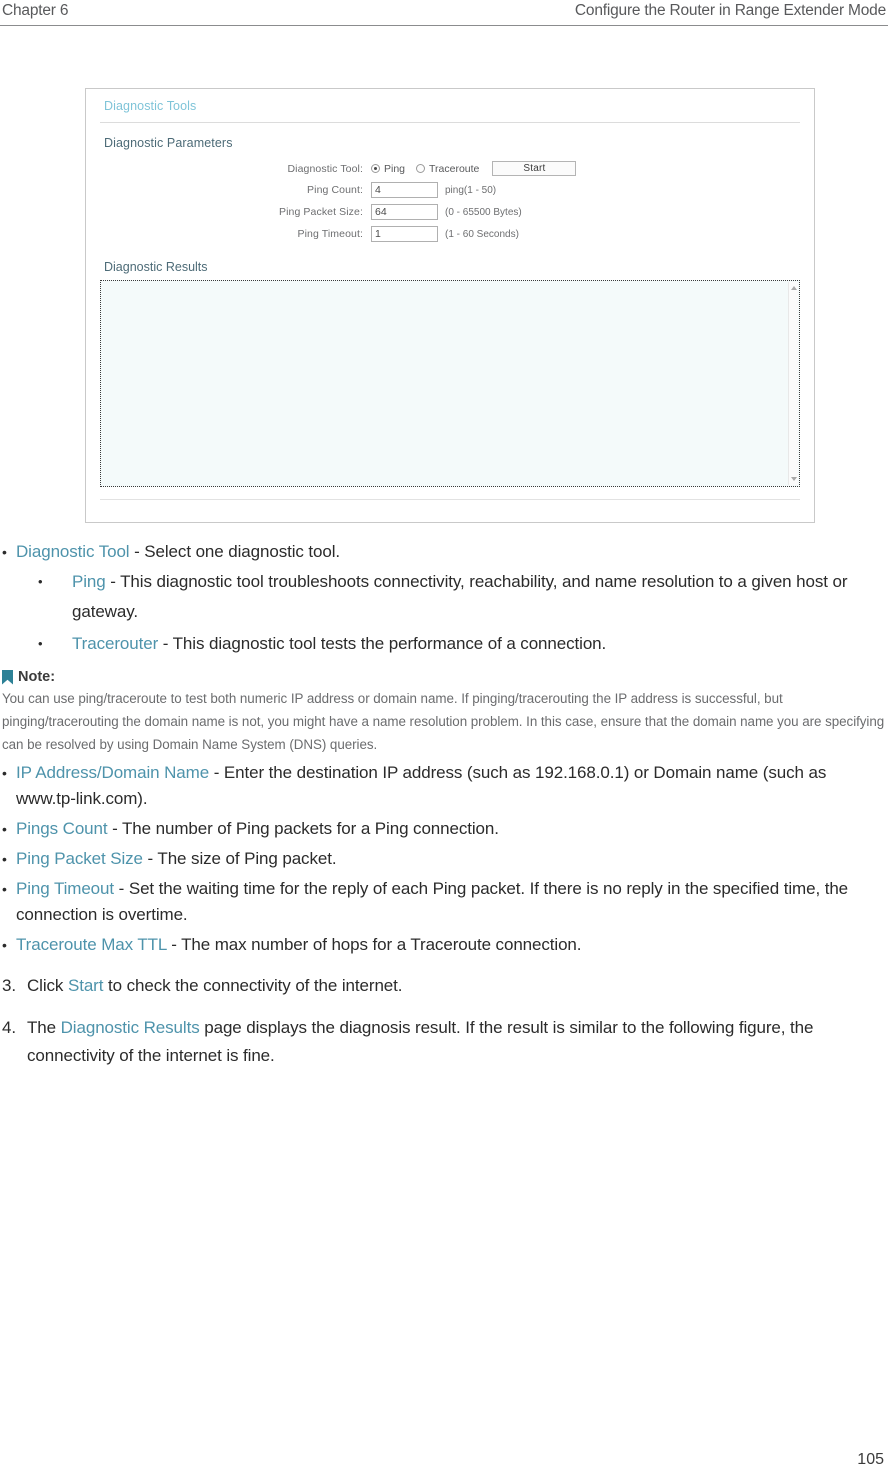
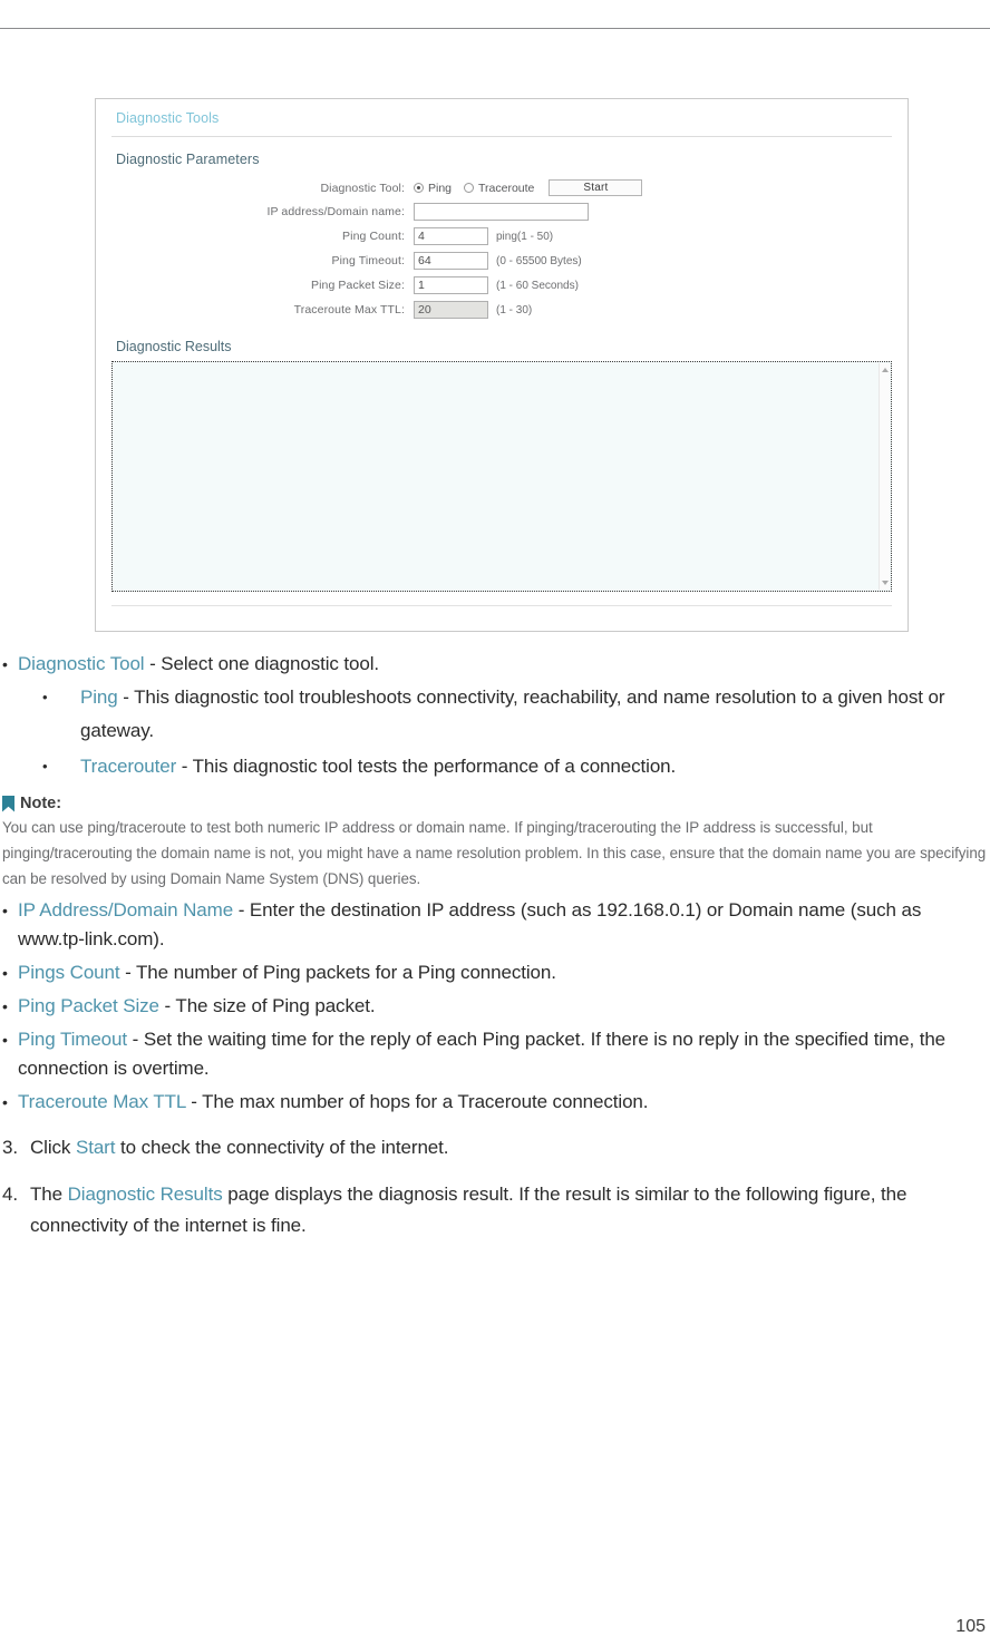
- Chapter 6
- Configure the Router in Range Extender Mode
  Diagnostic Tools
  Diagnostic Parameters
  Diagnostic Tool:
  Ping
  Traceroute
  Start
+ IP address/Domain name:
  Ping Count:
  4
  ping(1 - 50)
- Ping Packet Size:
+ Ping Timeout:
  64
  (0 - 65500 Bytes)
- Ping Timeout:
+ Ping Packet Size:
  1
  (1 - 60 Seconds)
+ Traceroute Max TTL:
+ 20
+ (1 - 30)
  Diagnostic Results
  •
  Diagnostic Tool - Select one diagnostic tool.
  •
  Ping - This diagnostic tool troubleshoots connectivity, reachability, and name resolution to a given host or gateway.
  •
  Tracerouter - This diagnostic tool tests the performance of a connection.
  Note:
  You can use ping/traceroute to test both numeric IP address or domain name. If pinging/tracerouting the IP address is successful, but pinging/tracerouting the domain name is not, you might have a name resolution problem. In this case, ensure that the domain name you are specifying can be resolved by using Domain Name System (DNS) queries.
  •
  IP Address/Domain Name - Enter the destination IP address (such as 192.168.0.1) or Domain name (such as www.tp-link.com).
  •
  Pings Count - The number of Ping packets for a Ping connection.
  •
  Ping Packet Size - The size of Ping packet.
  •
  Ping Timeout - Set the waiting time for the reply of each Ping packet. If there is no reply in the specified time, the connection is overtime.
  •
  Traceroute Max TTL - The max number of hops for a Traceroute connection.
  3.
  Click Start to check the connectivity of the internet.
  4.
  The Diagnostic Results page displays the diagnosis result. If the result is similar to the following figure, the connectivity of the internet is fine.
  105
